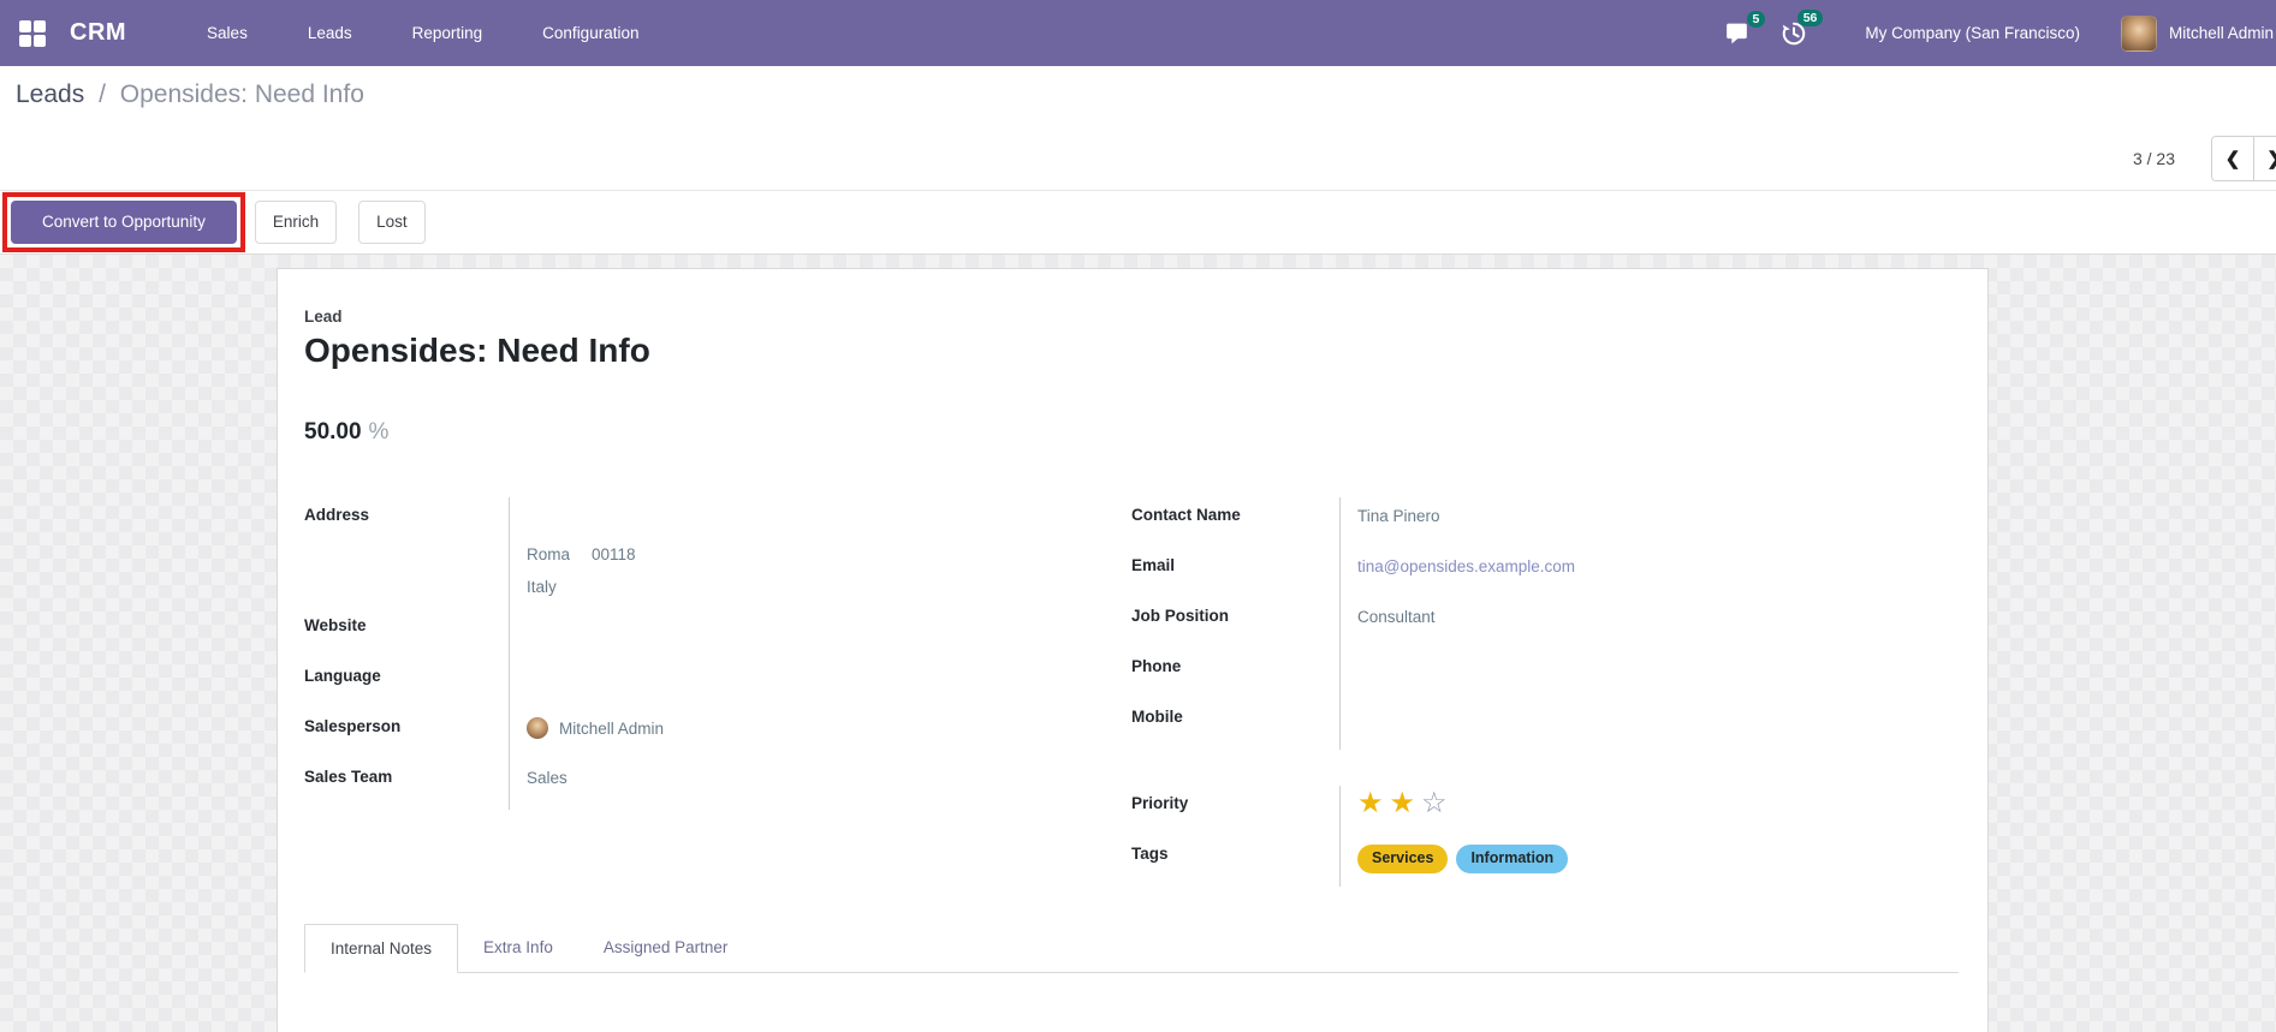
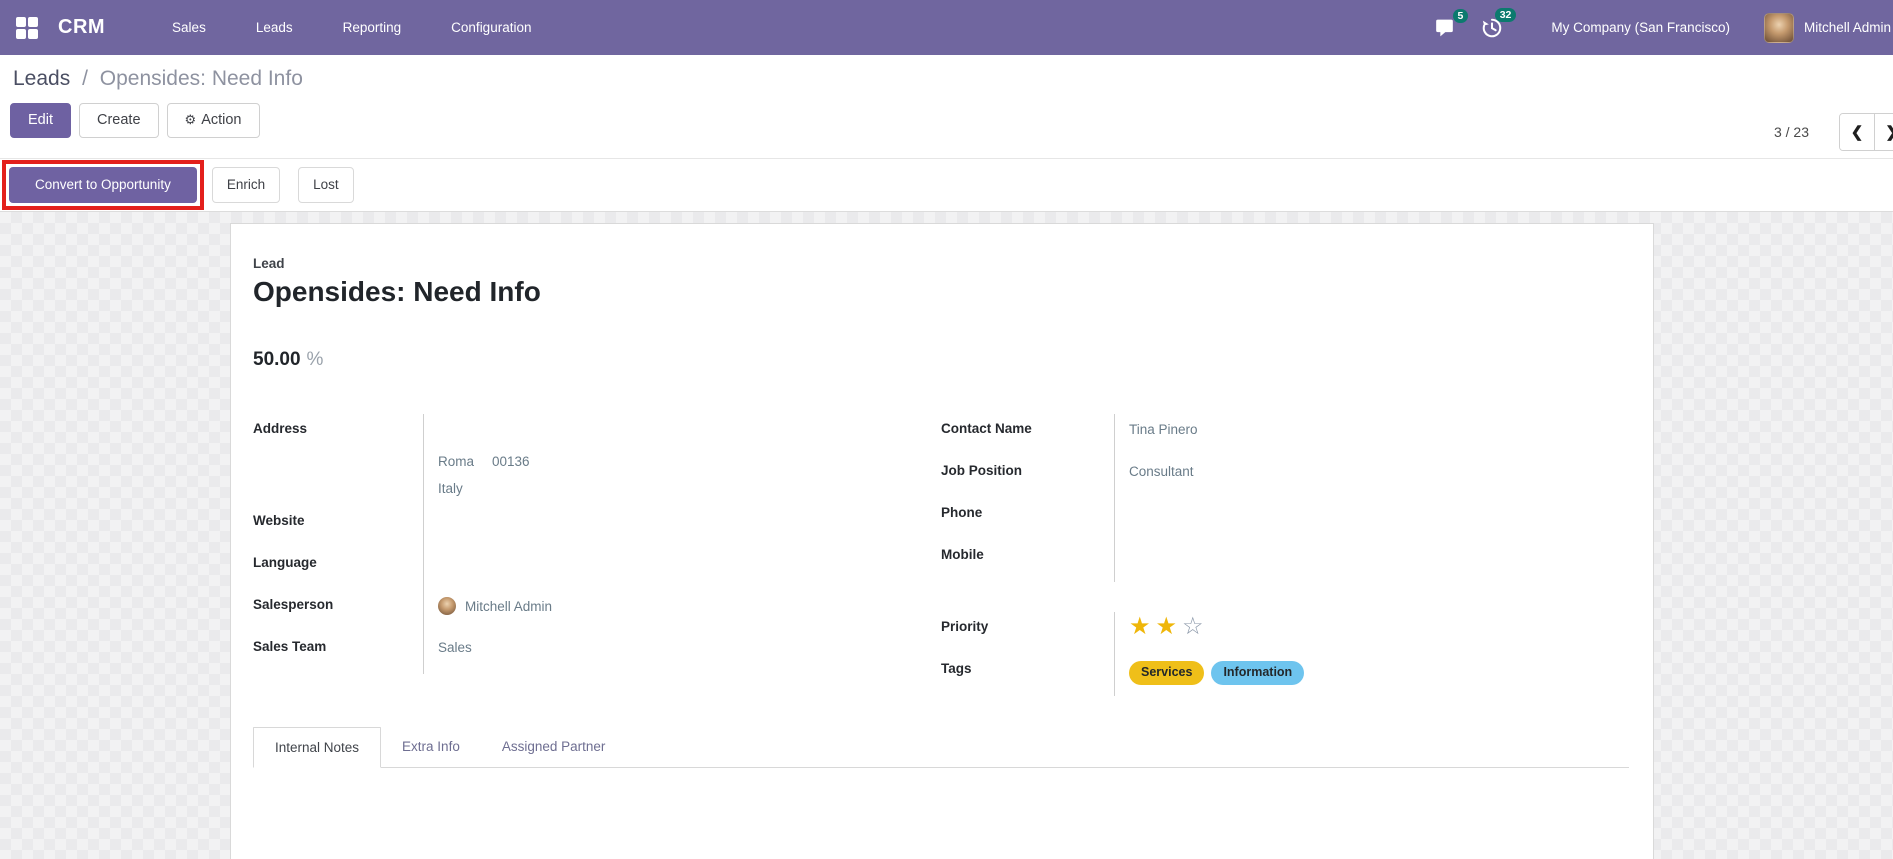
  CRM
  Sales
  Leads
  Reporting
  Configuration
  5
- 56
+ 32
  My Company (San Francisco)
  Mitchell Admin
  Leads / Opensides: Need Info
+ Edit
+ Create
+ ⚙ Action
  3 / 23
  ❮
  ❯
  Convert to Opportunity
  Enrich
  Lost
  Lead
  Opensides: Need Info
  50.00 %
  Address
- Roma 00118
+ Roma 00136
  Italy
  Website
  Language
  Salesperson
  Mitchell Admin
  Sales Team
  Sales
  Contact Name
  Tina Pinero
- Email
- tina@opensides.example.com
  Job Position
  Consultant
  Phone
  Mobile
  Priority
  ★ ★ ☆
  Tags
  Services Information
  Internal Notes
  Extra Info
  Assigned Partner
